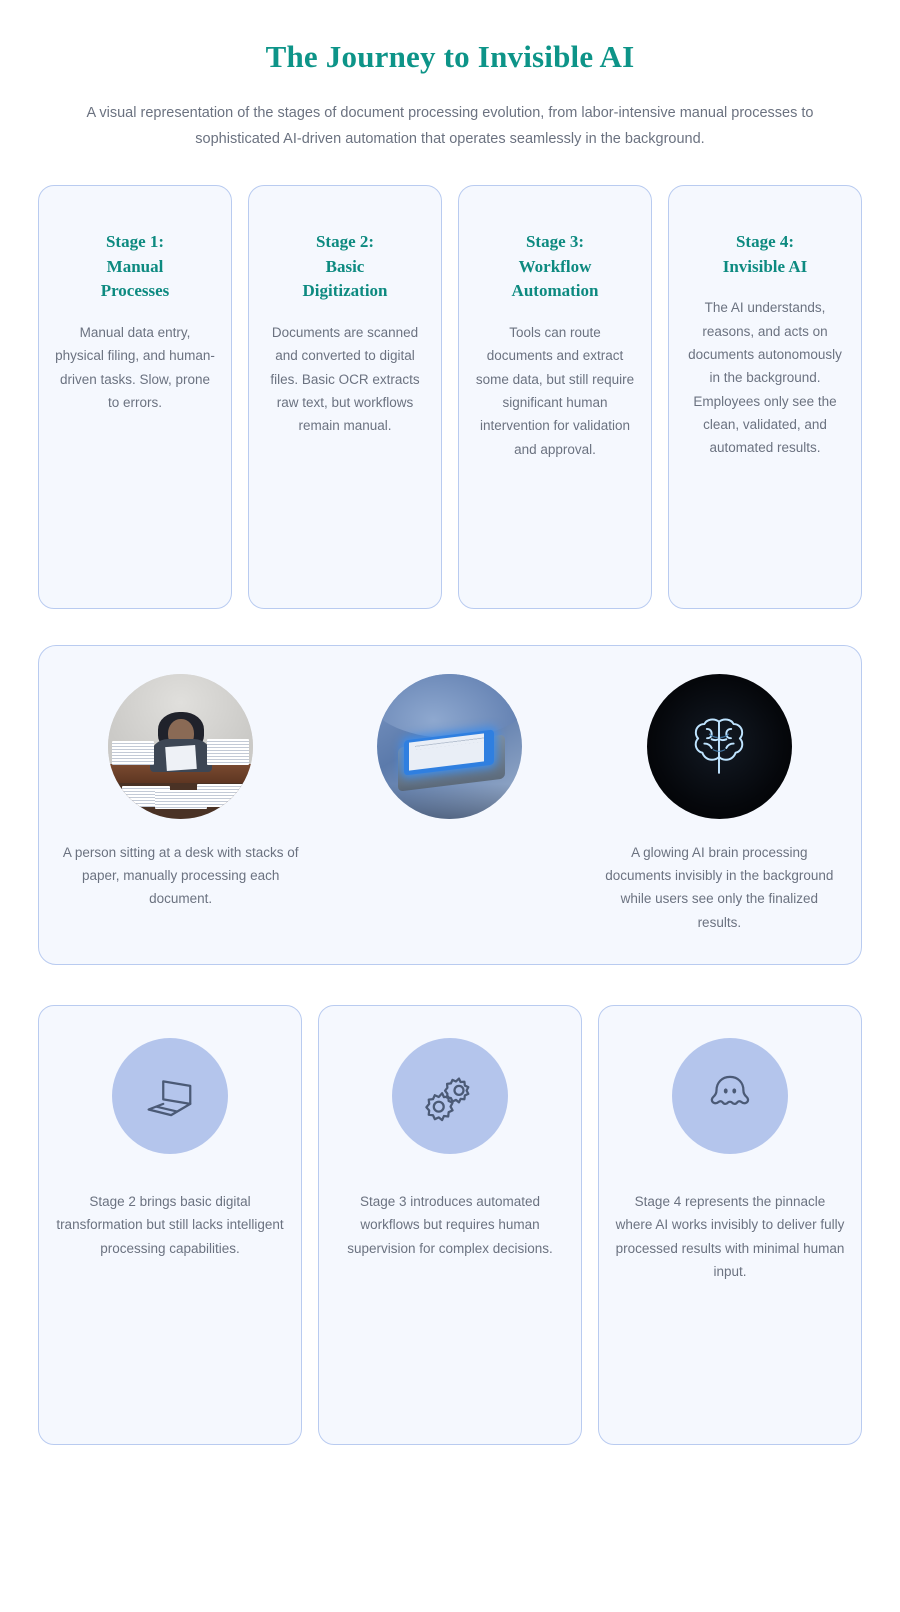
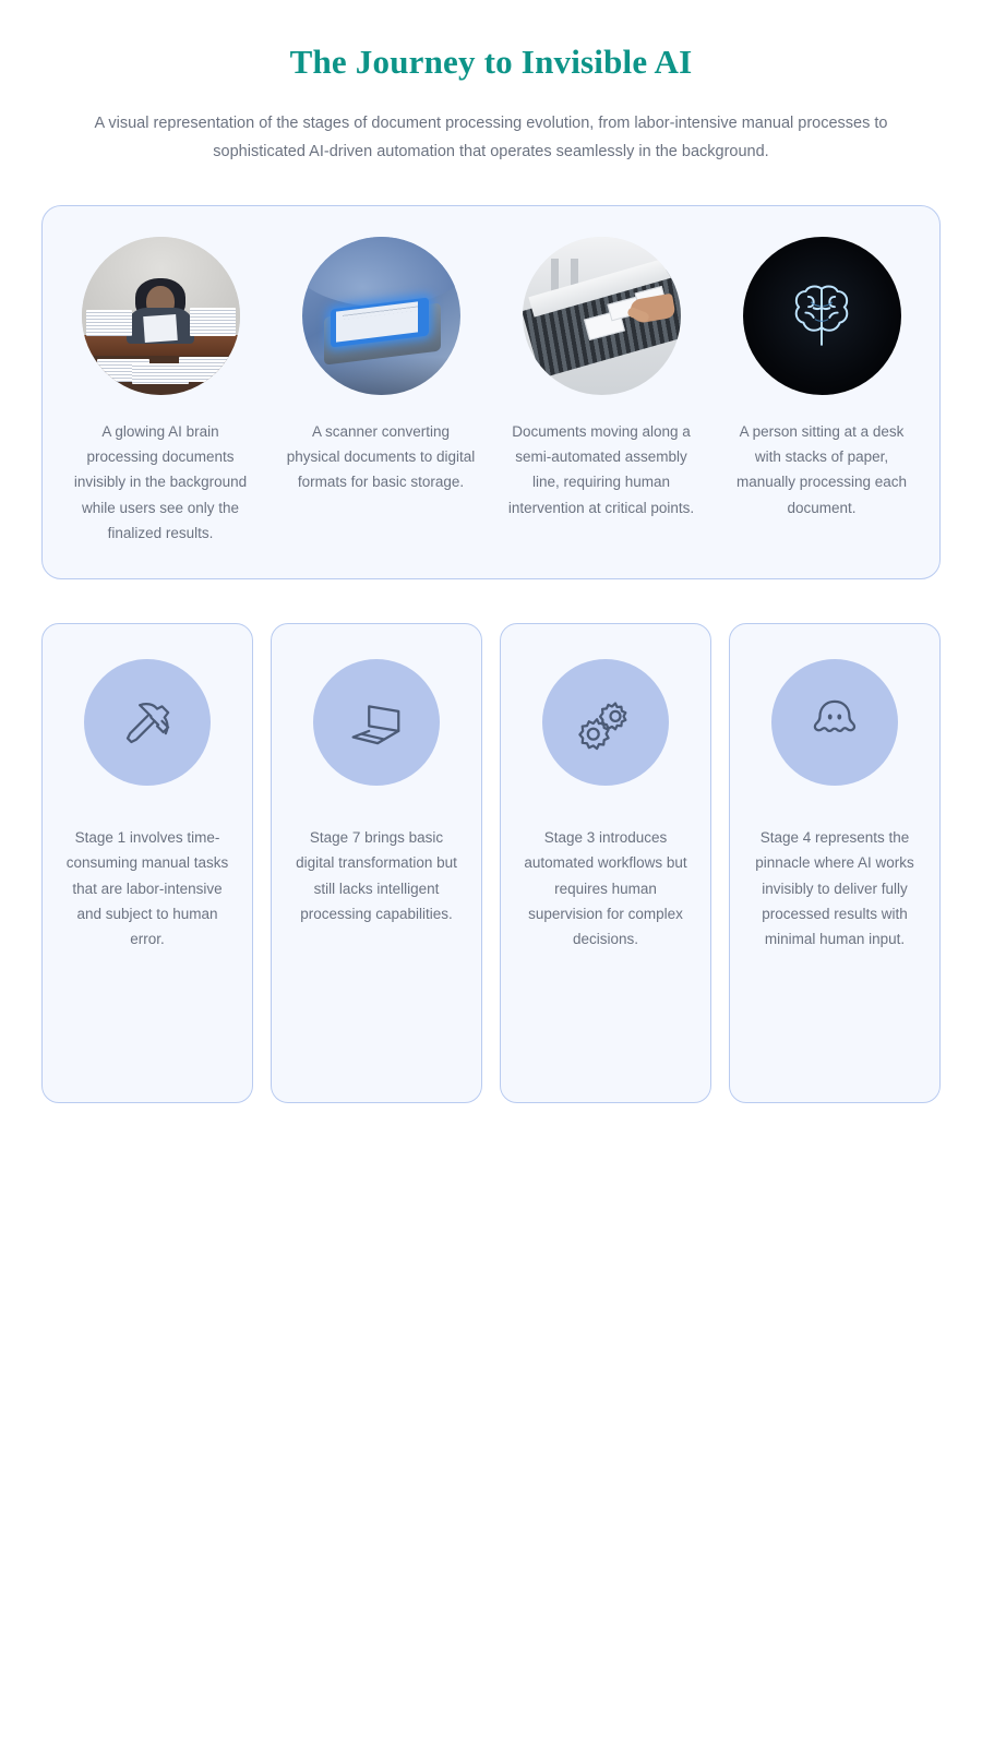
  The Journey to Invisible AI
  A visual representation of the stages of document processing evolution, from labor-intensive manual processes to sophisticated AI-driven automation that operates seamlessly in the background.
- Stage 1:
- Manual
- Processes
- Manual data entry, physical filing, and human-driven tasks. Slow, prone to errors.
- Stage 2:
- Basic
- Digitization
- Documents are scanned and converted to digital files. Basic OCR extracts raw text, but workflows remain manual.
- Stage 3:
- Workflow
- Automation
- Tools can route documents and extract some data, but still require significant human intervention for validation and approval.
- Stage 4:
- Invisible AI
- The AI understands, reasons, and acts on documents autonomously in the background. Employees only see the clean, validated, and automated results.
- A person sitting at a desk with stacks of paper, manually processing each document.
+ A glowing AI brain processing documents invisibly in the background while users see only the finalized results.
+ A scanner converting physical documents to digital formats for basic storage.
+ Documents moving along a semi-automated assembly line, requiring human intervention at critical points.
- A glowing AI brain processing documents invisibly in the background while users see only the finalized results.
+ A person sitting at a desk with stacks of paper, manually processing each document.
+ Stage 1 involves time-consuming manual tasks that are labor-intensive and subject to human error.
- Stage 2 brings basic digital transformation but still lacks intelligent processing capabilities.
+ Stage 7 brings basic digital transformation but still lacks intelligent processing capabilities.
  Stage 3 introduces automated workflows but requires human supervision for complex decisions.
  Stage 4 represents the pinnacle where AI works invisibly to deliver fully processed results with minimal human input.
